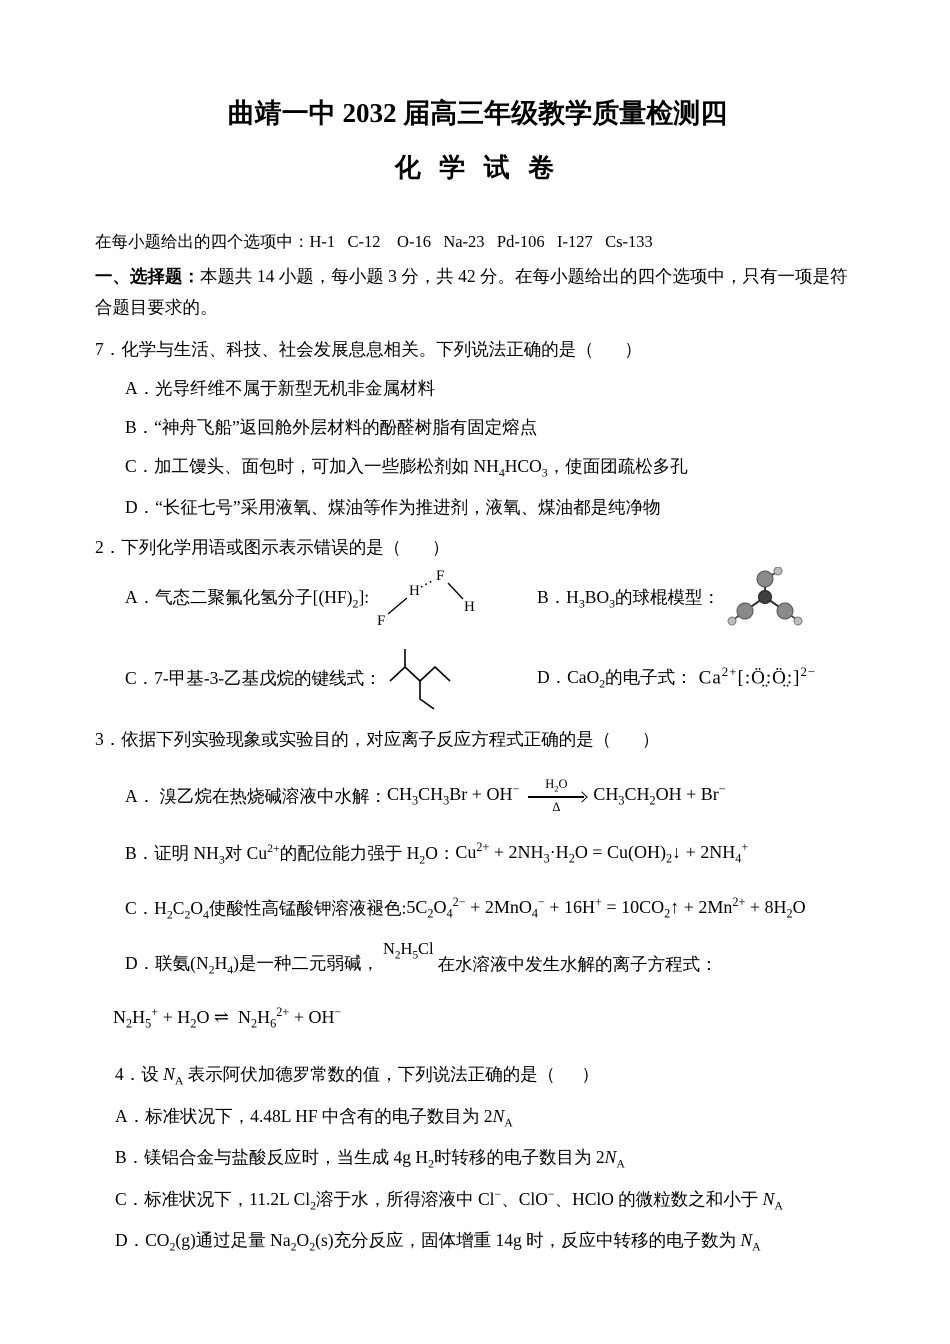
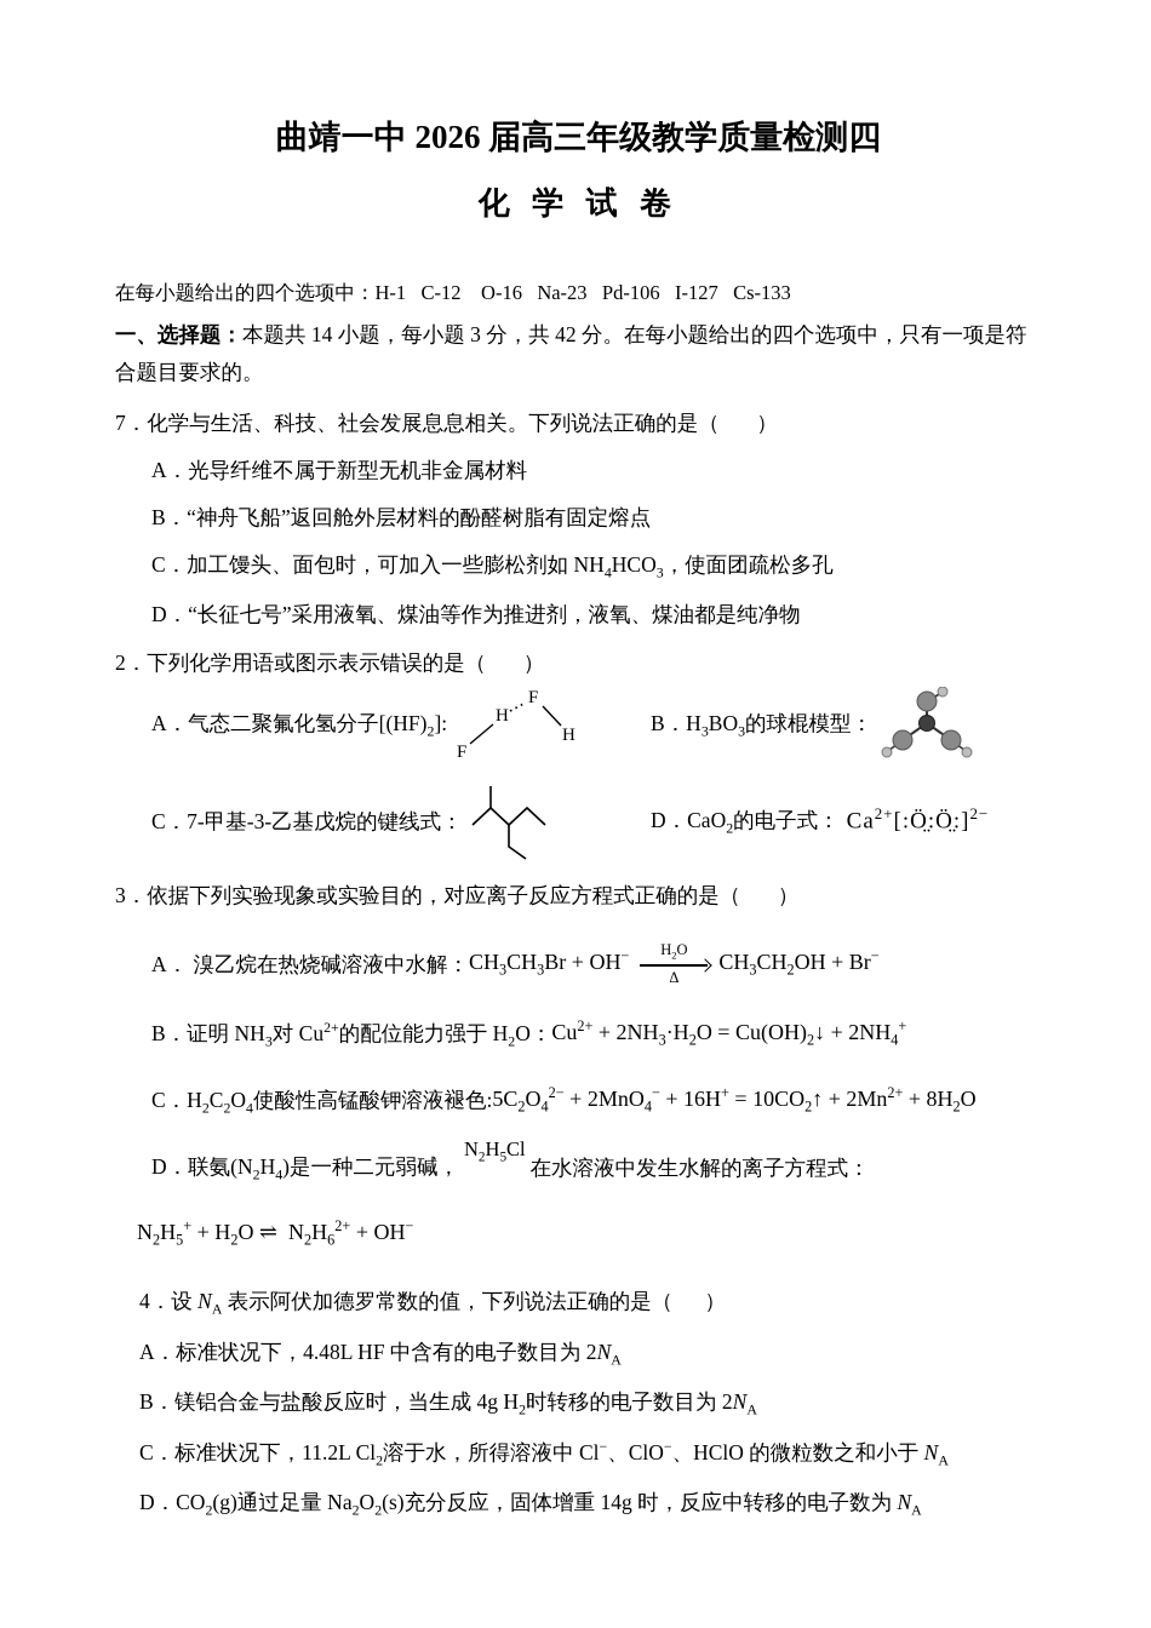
- 曲靖一中 2032 届高三年级教学质量检测四
+ 曲靖一中 2026 届高三年级教学质量检测四
  化 学 试 卷
  在每小题给出的四个选项中：H-1 C-12 O-16 Na-23 Pd-106 I-127 Cs-133
  一、选择题：本题共 14 小题，每小题 3 分，共 42 分。在每小题给出的四个选项中，只有一项是符合题目要求的。
  7．化学与生活、科技、社会发展息息相关。下列说法正确的是（ ）
  A．光导纤维不属于新型无机非金属材料
  B．“神舟飞船”返回舱外层材料的酚醛树脂有固定熔点
  C．加工馒头、面包时，可加入一些膨松剂如 NH4HCO3，使面团疏松多孔
  D．“长征七号”采用液氧、煤油等作为推进剂，液氧、煤油都是纯净物
  2．下列化学用语或图示表示错误的是（ ）
  A．气态二聚氟化氢分子[(HF)2]:
  F
  H
  F
  H
  B．H3BO3的球棍模型：
  C．7-甲基-3-乙基戊烷的键线式：
  D．CaO2的电子式：
  Ca2+[:Ö̤:Ö̤:]2−
  3．依据下列实验现象或实验目的，对应离子反应方程式正确的是（ ）
  A． 溴乙烷在热烧碱溶液中水解：
  CH3CH3Br + OH−
  H2O
  Δ
  CH3CH2OH + Br−
  B．证明 NH3对 Cu2+的配位能力强于 H2O：
  Cu2+ + 2NH3·H2O = Cu(OH)2↓ + 2NH4+
  C．H2C2O4使酸性高锰酸钾溶液褪色:
  5C2O42− + 2MnO4− + 16H+ = 10CO2↑ + 2Mn2+ + 8H2O
  D．联氨(N2H4)是一种二元弱碱，
  N2H5Cl
  在水溶液中发生水解的离子方程式：
  N2H5+ + H2O ⇌ N2H62+ + OH−
  4．设 NA 表示阿伏加德罗常数的值，下列说法正确的是（ ）
  A．标准状况下，4.48L HF 中含有的电子数目为 2NA
  B．镁铝合金与盐酸反应时，当生成 4g H2时转移的电子数目为 2NA
  C．标准状况下，11.2L Cl2溶于水，所得溶液中 Cl−、ClO−、HClO 的微粒数之和小于 NA
  D．CO2(g)通过足量 Na2O2(s)充分反应，固体增重 14g 时，反应中转移的电子数为 NA
